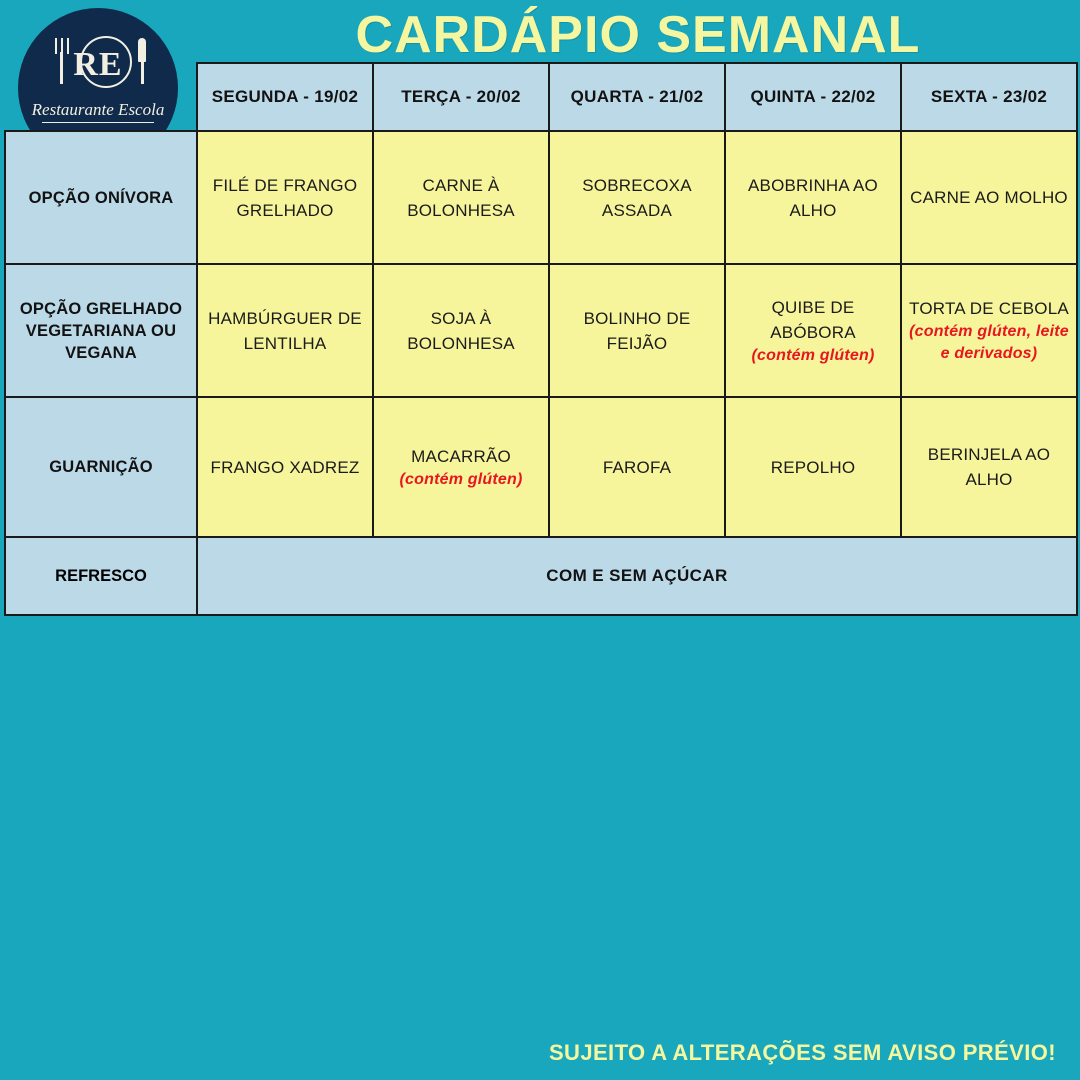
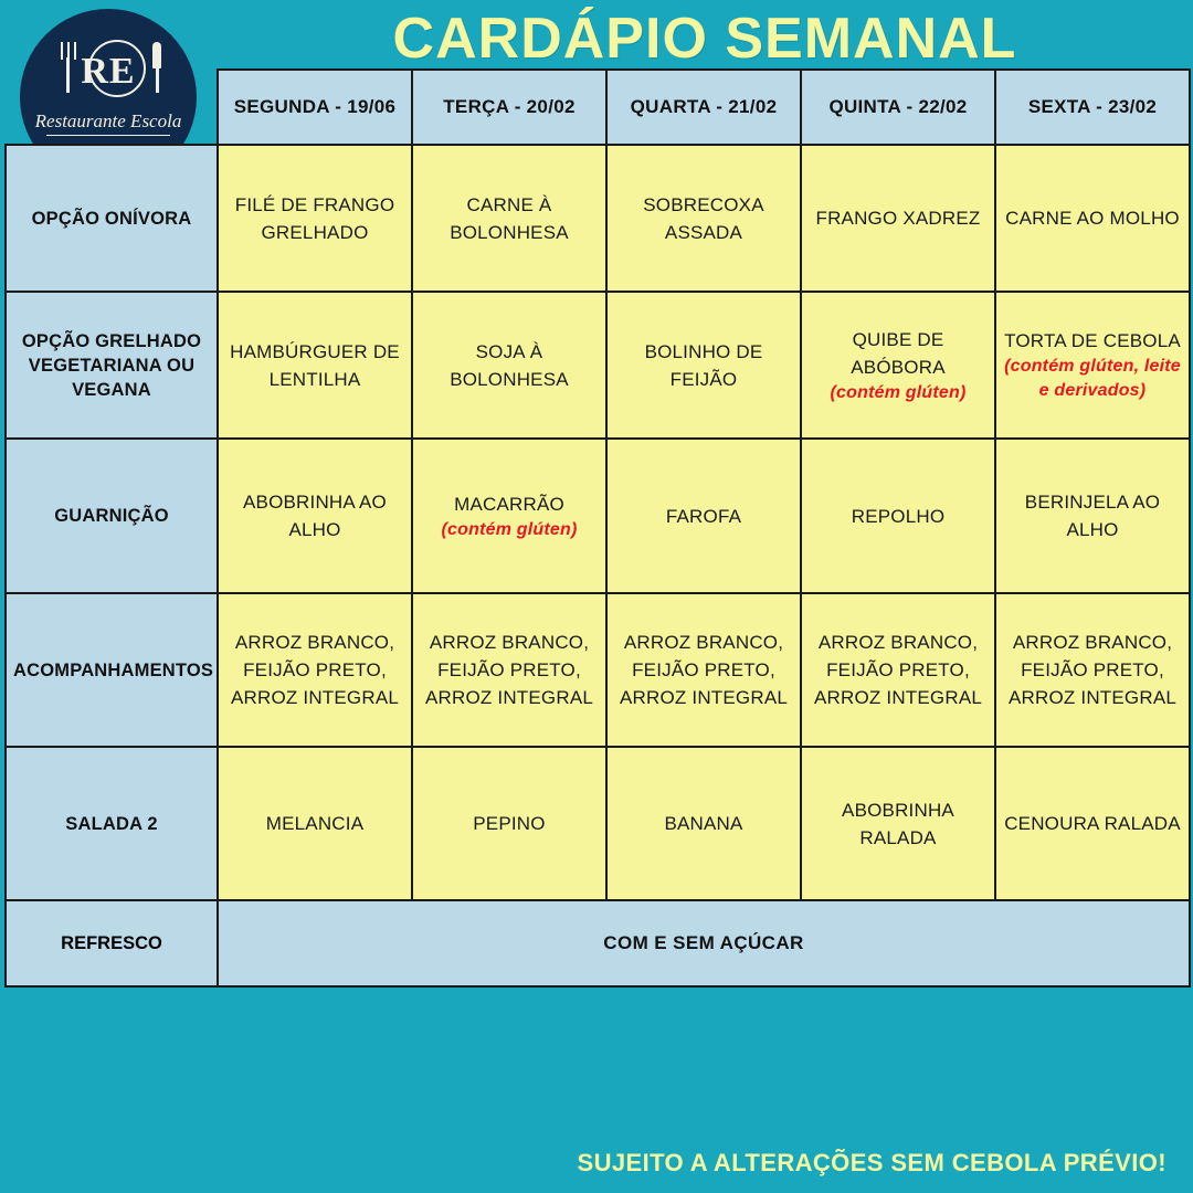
  CARDÁPIO SEMANAL
  RE
  Restaurante Escola
- 	SEGUNDA - 19/02	TERÇA - 20/02	QUARTA - 21/02	QUINTA - 22/02	SEXTA - 23/02
+ 	SEGUNDA - 19/06	TERÇA - 20/02	QUARTA - 21/02	QUINTA - 22/02	SEXTA - 23/02
- OPÇÃO ONÍVORA	FILÉ DE FRANGO GRELHADO	CARNE À BOLONHESA	SOBRECOXA ASSADA	ABOBRINHA AO ALHO	CARNE AO MOLHO
+ OPÇÃO ONÍVORA	FILÉ DE FRANGO GRELHADO	CARNE À BOLONHESA	SOBRECOXA ASSADA	FRANGO XADREZ	CARNE AO MOLHO
  OPÇÃO GRELHADO VEGETARIANA OU VEGANA	HAMBÚRGUER DE LENTILHA	SOJA À BOLONHESA	BOLINHO DE FEIJÃO	QUIBE DE ABÓBORA(contém glúten)	TORTA DE CEBOLA(contém glúten, leite e derivados)
- GUARNIÇÃO	FRANGO XADREZ	MACARRÃO(contém glúten)	FAROFA	REPOLHO	BERINJELA AO ALHO
+ GUARNIÇÃO	ABOBRINHA AO ALHO	MACARRÃO(contém glúten)	FAROFA	REPOLHO	BERINJELA AO ALHO
+ ACOMPANHAMENTOS	ARROZ BRANCO, FEIJÃO PRETO, ARROZ INTEGRAL	ARROZ BRANCO, FEIJÃO PRETO, ARROZ INTEGRAL	ARROZ BRANCO, FEIJÃO PRETO, ARROZ INTEGRAL	ARROZ BRANCO, FEIJÃO PRETO, ARROZ INTEGRAL	ARROZ BRANCO, FEIJÃO PRETO, ARROZ INTEGRAL
+ SALADA 2	MELANCIA	PEPINO	BANANA	ABOBRINHA RALADA	CENOURA RALADA
  REFRESCO	COM E SEM AÇÚCAR
- SUJEITO A ALTERAÇÕES SEM AVISO PRÉVIO!
+ SUJEITO A ALTERAÇÕES SEM CEBOLA PRÉVIO!
